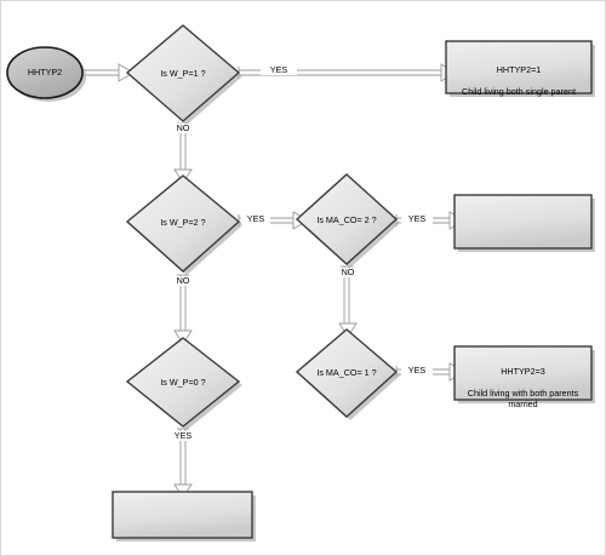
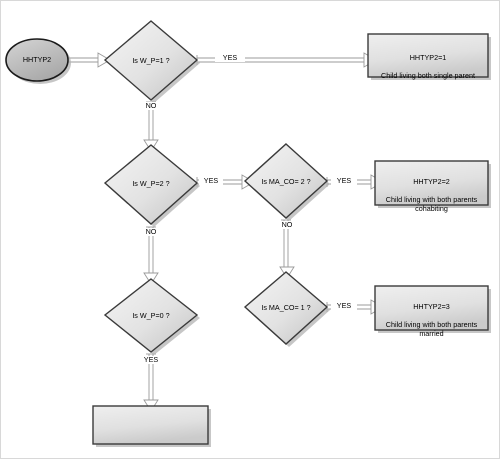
  HHTYP2
  Is W_P=1 ?
  Is W_P=2 ?
  Is W_P=0 ?
  Is MA_CO= 2 ?
  Is MA_CO= 1 ?
  HHTYP2=1
  Child living both single parent
+ HHTYP2=2
+ Child living with both parents cohabiting
  HHTYP2=3
  Child living with both parents married
  YES
  NO
  YES
  NO
  YES
  YES
  NO
  YES
